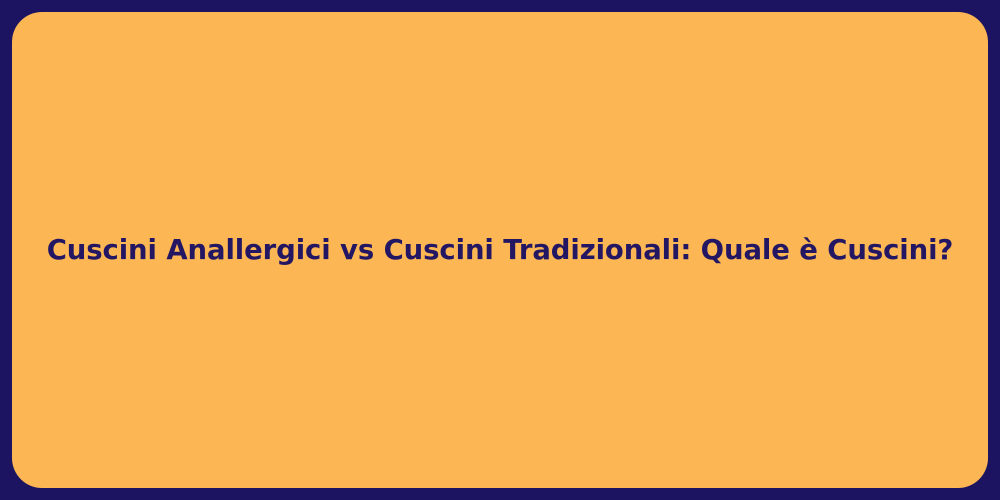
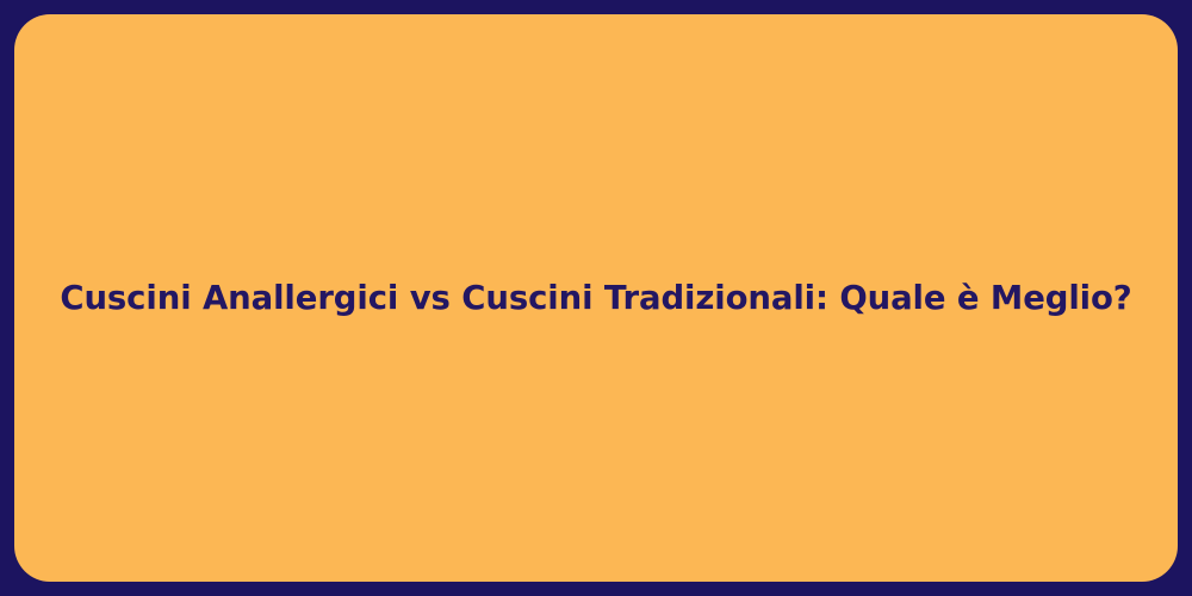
- Cuscini Anallergici vs Cuscini Tradizionali: Quale è Cuscini?
+ Cuscini Anallergici vs Cuscini Tradizionali: Quale è Meglio?
